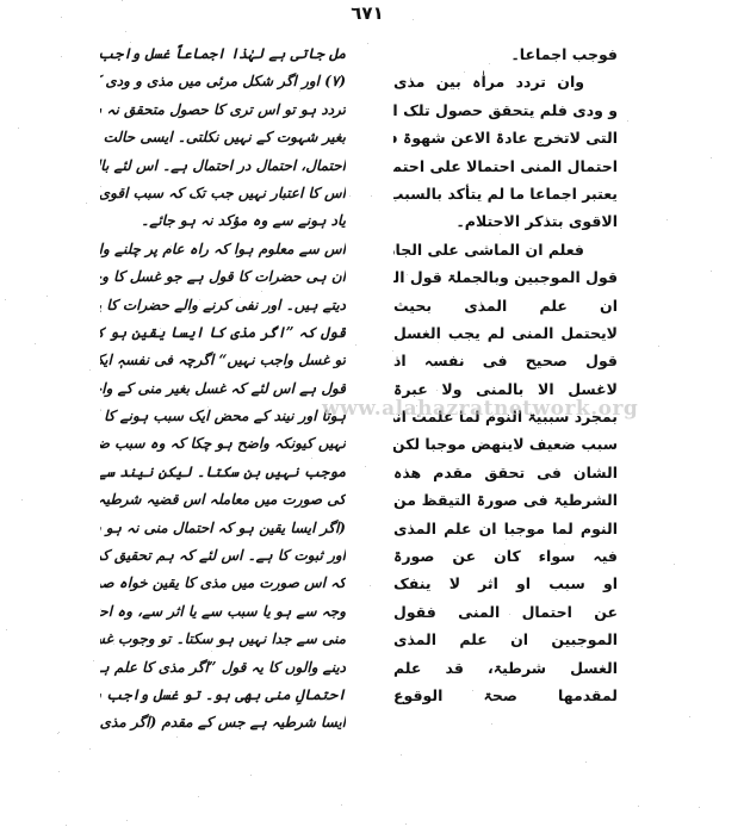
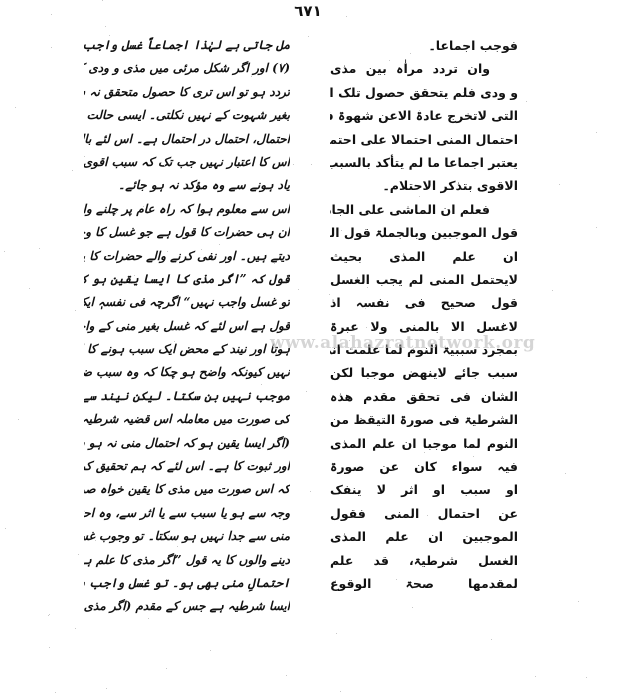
  ٦٧١
  فوجب اجماعا۔
  وان تردد مراٰہ بین مذی
  و ودی فلم یتحقق حصول تلک ا
  التی لاتخرج عادۃ الاعن شھوۃ ف
  احتمال المنی احتمالا علی احتم
  یعتبر اجماعا ما لم یتأکد بالسبب
  الاقوی بتذکر الاحتلام۔
  فعلم ان الماشی علی الجا
  قول الموجبین وبالجملۃ قول ال
  ان علم المذی بحیث
  لایحتمل المنی لم یجب الغسل
  قول صحیح فی نفسہ اذ
  لاغسل الا بالمنی ولا عبرۃ
  بمجرد سببیۃ النوم لما علمت ان
- سبب ضعیف لاینھض موجبا لکن
+ سبب جائے لاینھض موجبا لکن
  الشان فی تحقق مقدم ھذہ
  الشرطیۃ فی صورۃ التیقظ من
  النوم لما موجبا ان علم المذی
  فیہ سواء کان عن صورۃ
  او سبب او اثر لا ینفک
  عن احتمال المنی فقول
  الموجبین ان علم المذی
  الغسل شرطیۃ، قد علم
  لمقدمھا صحۃ الوقوع
  مل جاتی ہے لہٰذا اجماعاً غسل واجب
  (۷) اور اگر شکل مرئی میں مذی و ودی
  تردد ہو تو اس تری کا حصول متحقق نہ
  بغیر شہوت کے نہیں نکلتی۔ ایسی حالت
  احتمال، احتمال در احتمال ہے۔ اس لئے با
  اس کا اعتبار نہیں جب تک کہ سبب اقوی
  یاد ہونے سے وہ مؤکد نہ ہو جائے۔
  اس سے معلوم ہوا کہ راہ عام پر چلنے وا
  ان ہی حضرات کا قول ہے جو غسل کا و
  دیتے ہیں۔ اور نفی کرنے والے حضرات کا ی
  تو غسل واجب نہیں“ اگرچہ فی نفسہٖ ای
  قول ہے اس لئے کہ غسل بغیر منی کے وا
  ہوتا اور نیند کے محض ایک سبب ہونے کا
  نہیں کیونکہ واضح ہو چکا کہ وہ سبب ض
  موجب نہیں بن سکتا۔ لیکن نیند سے
  کی صورت میں معاملہ اس قضیہ شرطیہ
  (اگر ایسا یقین ہو کہ احتمال منی نہ ہو
  اور ثبوت کا ہے۔ اس لئے کہ ہم تحقیق ک
  کہ اس صورت میں مذی کا یقین خواہ ص
  وجہ سے ہو یا سبب سے یا اثر سے، وہ اح
  منی سے جدا نہیں ہو سکتا۔ تو وجوب غس
  دینے والوں کا یہ قول ”اگر مذی کا علم ہ
  احتمالِ منی بھی ہو۔ تو غسل واجب
  ایسا شرطیہ ہے جس کے مقدم (اگر مذی
  www.alahazratnetwork.org
